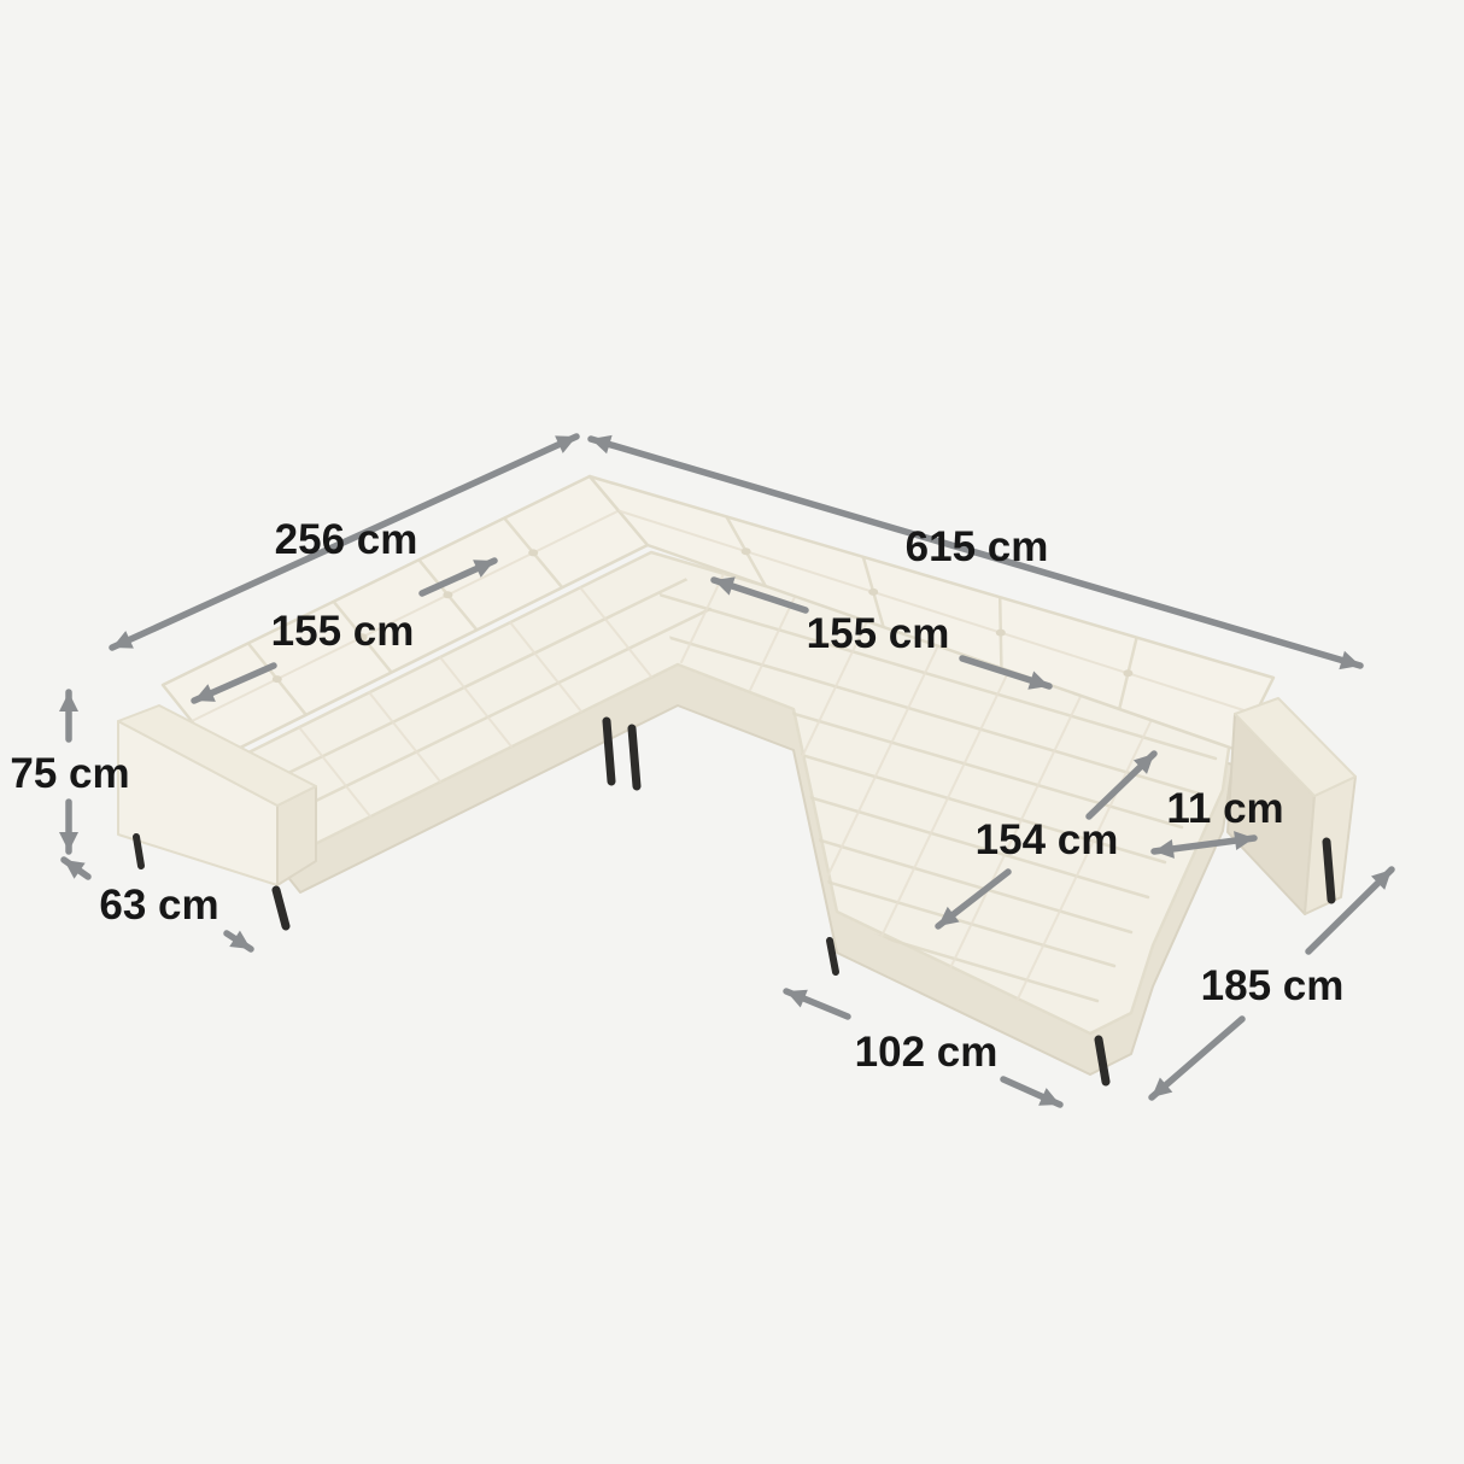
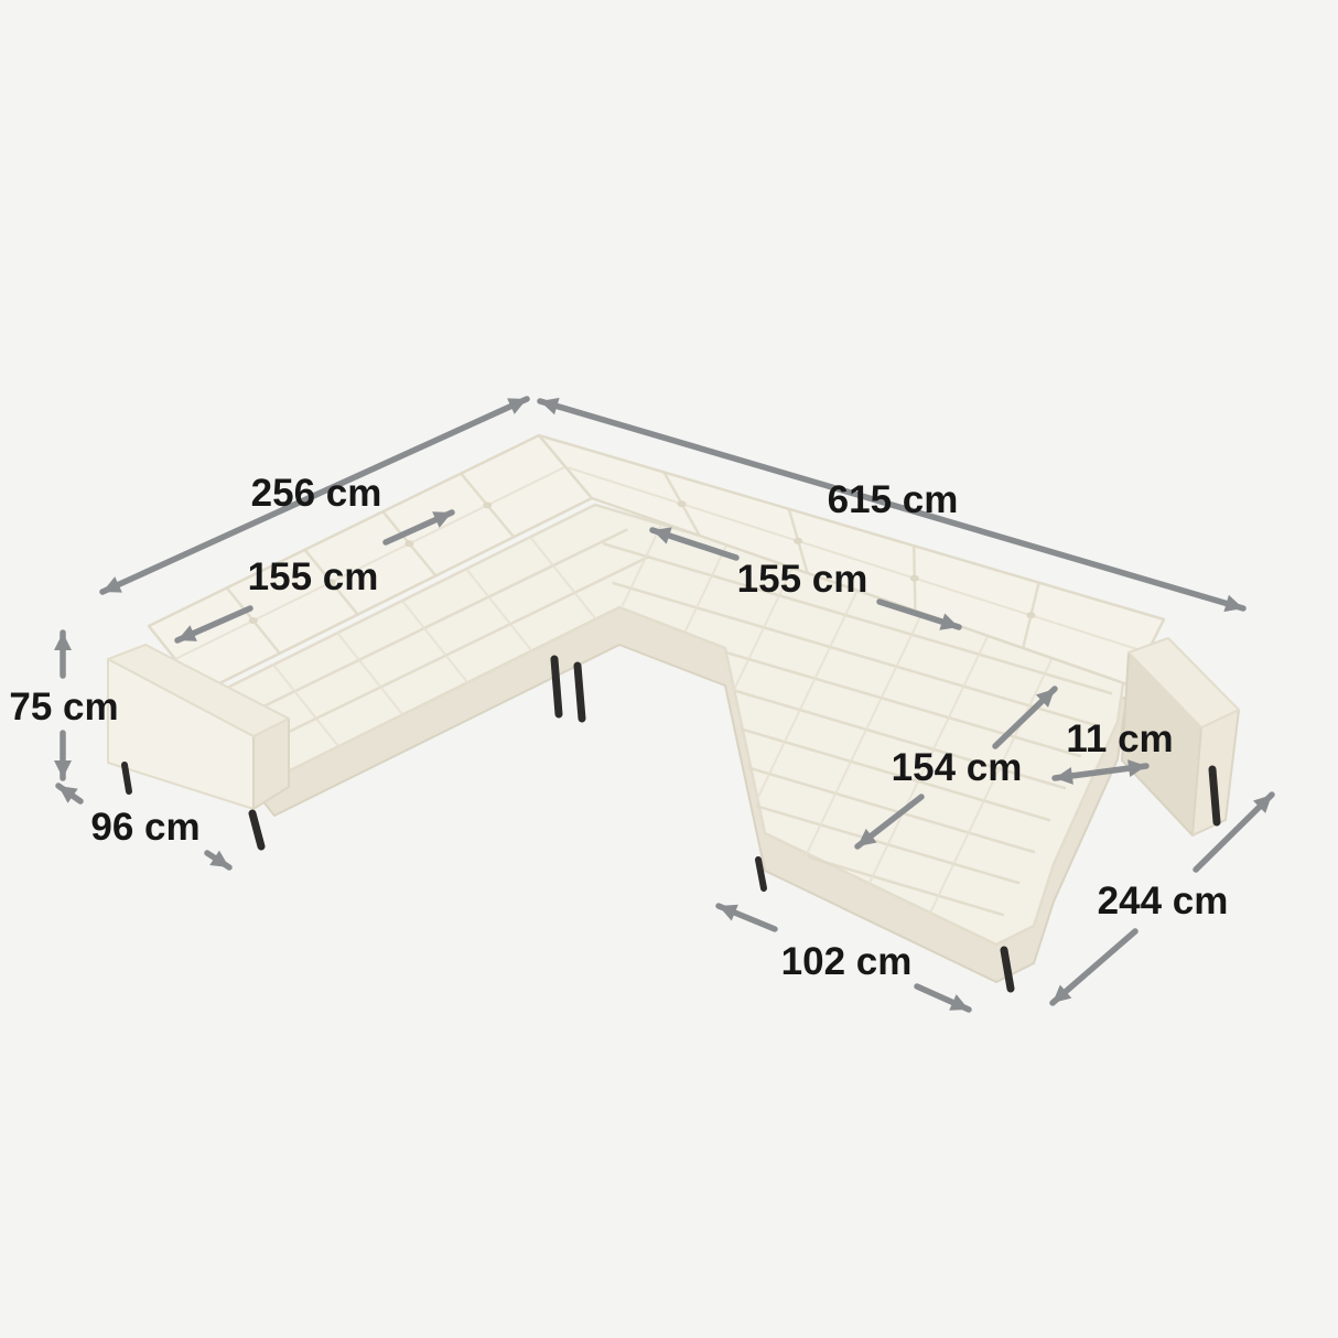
  256 cm
  615 cm
  155 cm
  155 cm
  75 cm
- 63 cm
+ 96 cm
  11 cm
  154 cm
- 185 cm
+ 244 cm
  102 cm
